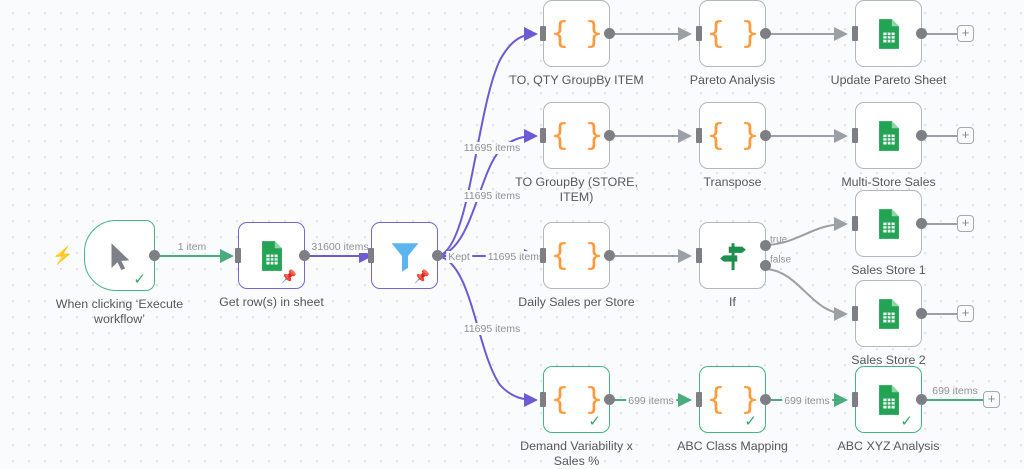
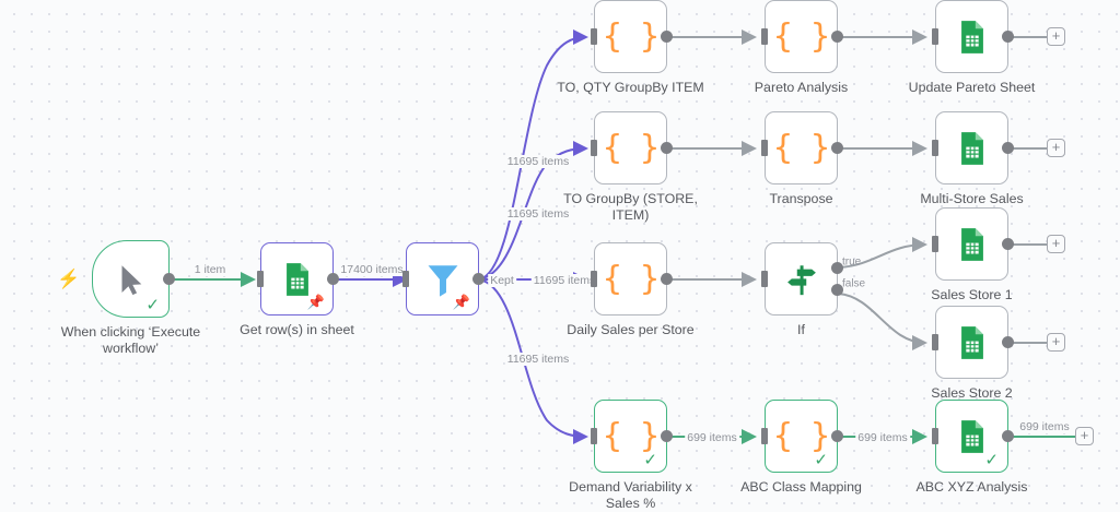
  1 item
- 31600 items
+ 17400 items
  Kept
  11695 items
  11695 items
  11695 item
  11695 items
  699 items
  699 items
  699 items
  ⚡
  ✓
  When clicking ‘Execute
  workflow’
  📌
  Get row(s) in sheet
  📌
  { }
  TO, QTY GroupBy ITEM
  { }
  Pareto Analysis
  Update Pareto Sheet
  +
  { }
  TO GroupBy (STORE,
  ITEM)
  { }
  Transpose
  Multi-Store Sales
  +
  { }
  Daily Sales per Store
  true
  false
  If
  Sales Store 1
  +
  Sales Store 2
  +
  { }
  ✓
  Demand Variability x
  Sales %
  { }
  ✓
  ABC Class Mapping
  ✓
  ABC XYZ Analysis
  +
